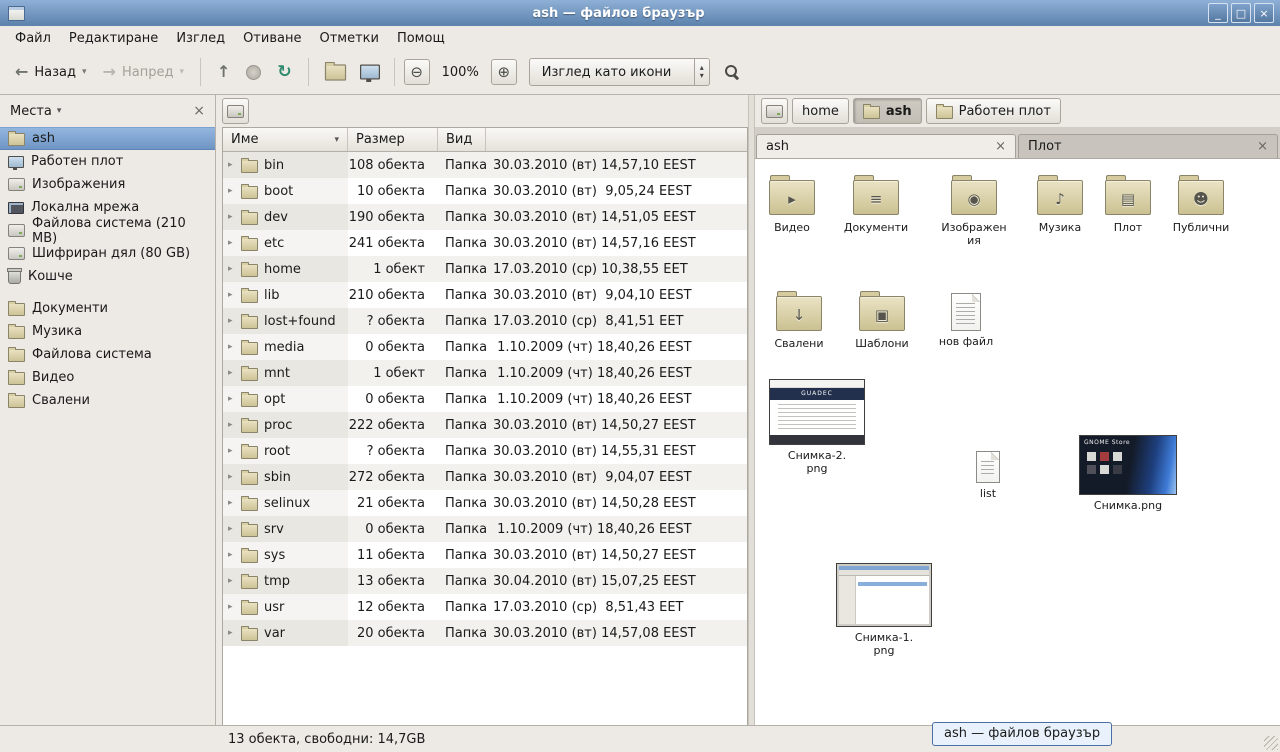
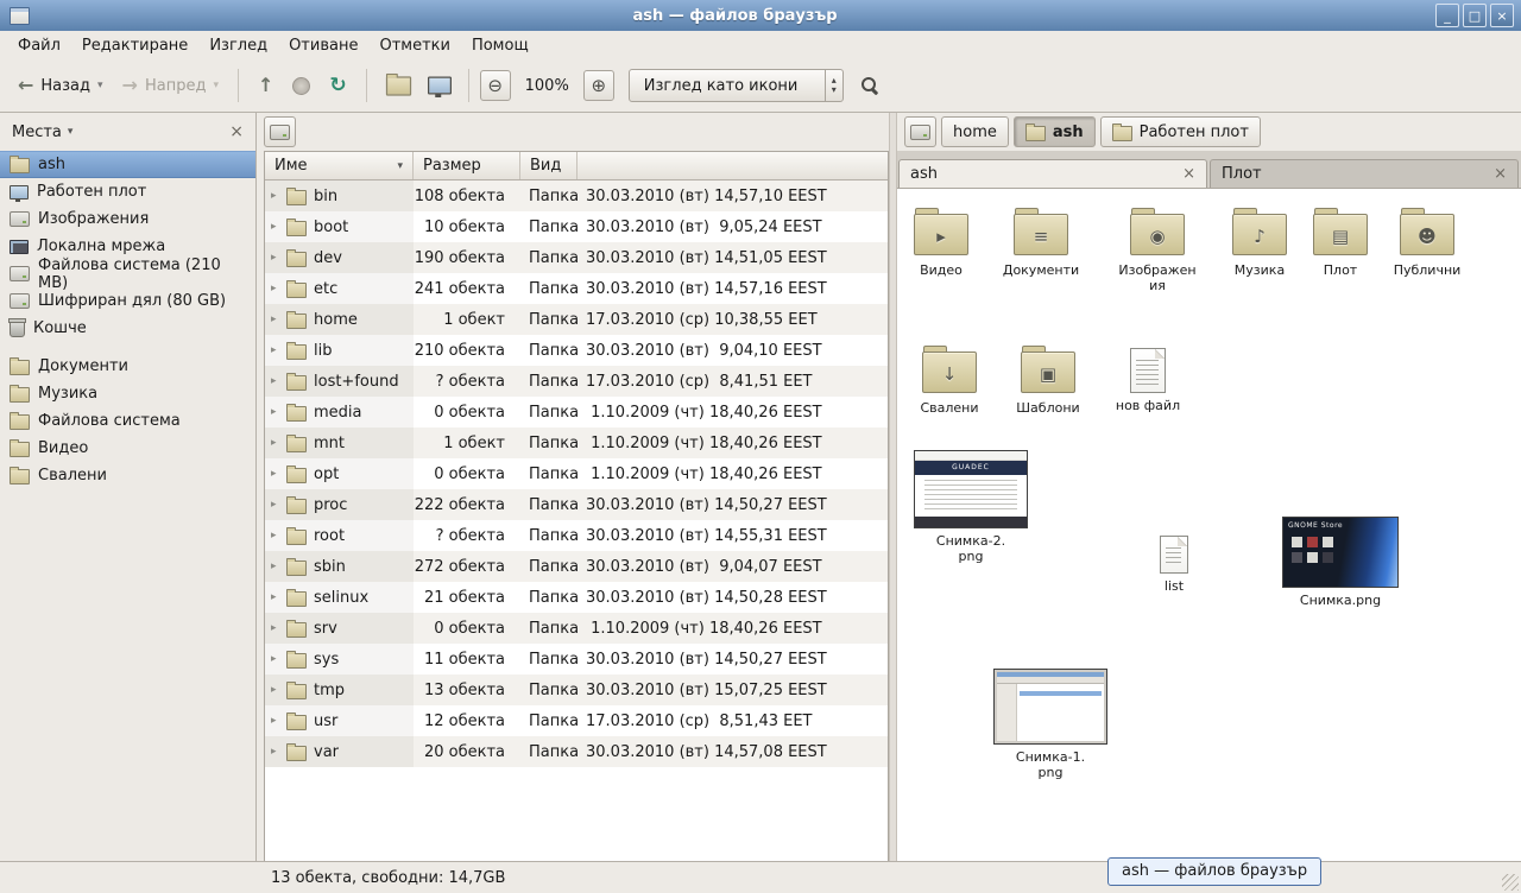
  ash — файлов браузър
  _
  □
  ×
  Файл
  Редактиране
  Изглед
  Отиване
  Отметки
  Помощ
  ←
  Назад
  ▾
  →
  Напред
  ▾
  ↑
  ↻
  ⊖
  100%
  ⊕
  Изглед като икони
  ▴
  ▾
  Места
  ▾
  ×
  ash
  Работен плот
  Изображения
  Локална мрежа
  Файлова система (210 MB)
  Шифриран дял (80 GB)
  Кошче
  Документи
  Музика
  Файлова система
  Видео
  Свалени
  Име
  ▾
  Размер
  Вид
  ▸
  bin
  108 обекта
  Папка
  30.03.2010 (вт) 14,57,10 EEST
  ▸
  boot
  10 обекта
  Папка
  30.03.2010 (вт) 9,05,24 EEST
  ▸
  dev
  190 обекта
  Папка
  30.03.2010 (вт) 14,51,05 EEST
  ▸
  etc
  241 обекта
  Папка
  30.03.2010 (вт) 14,57,16 EEST
  ▸
  home
  1 обект
  Папка
  17.03.2010 (ср) 10,38,55 EET
  ▸
  lib
  210 обекта
  Папка
  30.03.2010 (вт) 9,04,10 EEST
  ▸
  lost+found
  ? обекта
  Папка
  17.03.2010 (ср) 8,41,51 EET
  ▸
  media
  0 обекта
  Папка
  1.10.2009 (чт) 18,40,26 EEST
  ▸
  mnt
  1 обект
  Папка
  1.10.2009 (чт) 18,40,26 EEST
  ▸
  opt
  0 обекта
  Папка
  1.10.2009 (чт) 18,40,26 EEST
  ▸
  proc
  222 обекта
  Папка
  30.03.2010 (вт) 14,50,27 EEST
  ▸
  root
  ? обекта
  Папка
  30.03.2010 (вт) 14,55,31 EEST
  ▸
  sbin
  272 обекта
  Папка
  30.03.2010 (вт) 9,04,07 EEST
  ▸
  selinux
  21 обекта
  Папка
  30.03.2010 (вт) 14,50,28 EEST
  ▸
  srv
  0 обекта
  Папка
  1.10.2009 (чт) 18,40,26 EEST
  ▸
  sys
  11 обекта
  Папка
  30.03.2010 (вт) 14,50,27 EEST
  ▸
  tmp
  13 обекта
  Папка
- 30.04.2010 (вт) 15,07,25 EEST
+ 30.03.2010 (вт) 15,07,25 EEST
  ▸
  usr
  12 обекта
  Папка
  17.03.2010 (ср) 8,51,43 EET
  ▸
  var
  20 обекта
  Папка
  30.03.2010 (вт) 14,57,08 EEST
  home
  ash
  Работен плот
  ash
  ×
  Плот
  ×
  ▸
  Видео
  ≡
  Документи
  ◉
  Изображен
  ия
  ♪
  Музика
  ▤
  Плот
  ☻
  Публични
  ↓
  Свалени
  ▣
  Шаблони
  нов файл
  Снимка-2.
  png
  list
  Снимка.png
  Снимка-1.
  png
  13 обекта, свободни: 14,7GB
  ash — файлов браузър
